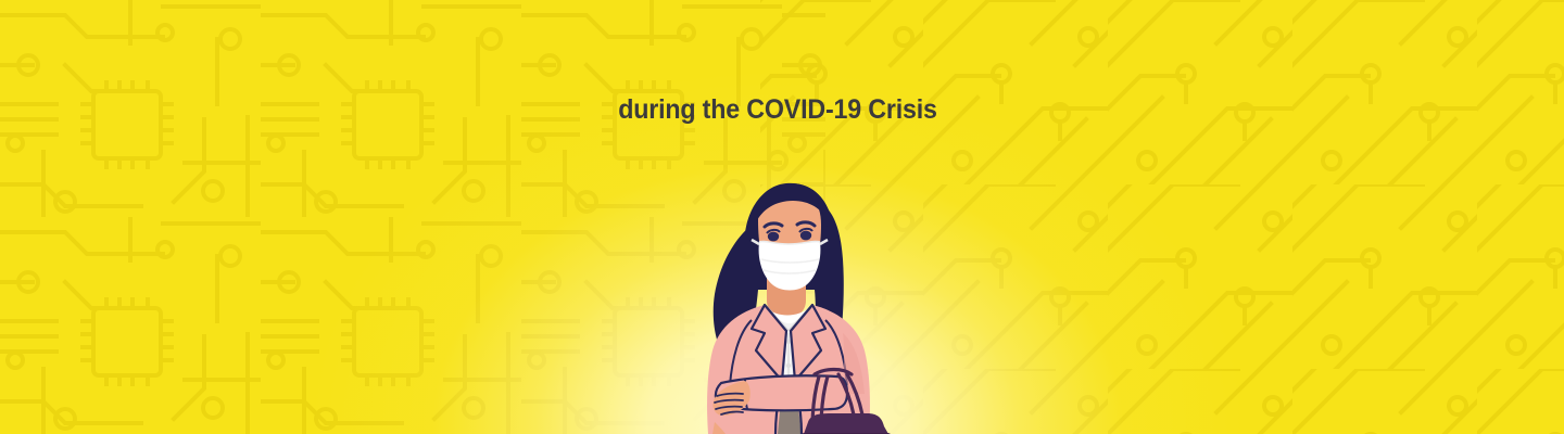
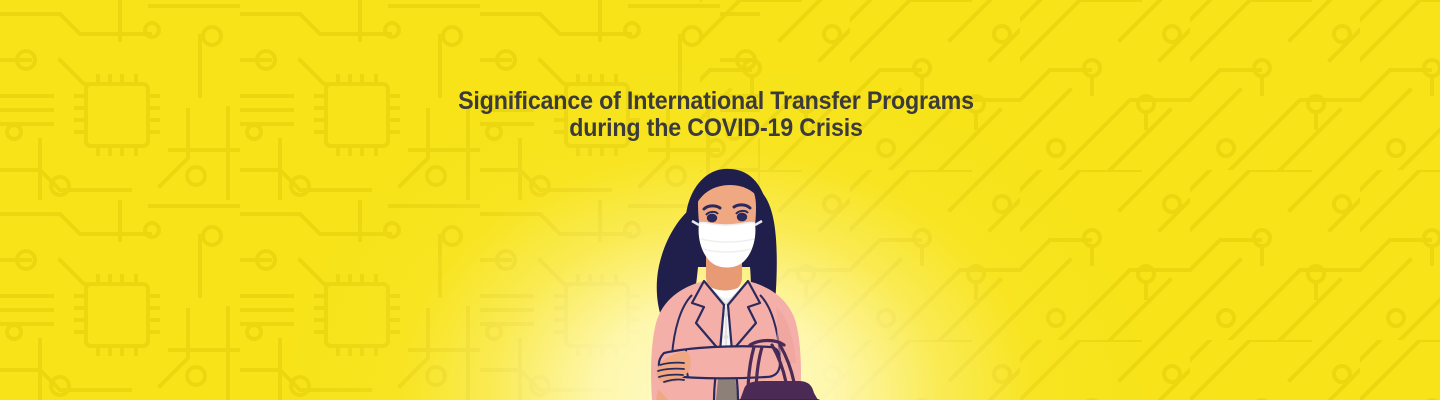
+ Significance of International Transfer Programs
  during the COVID-19 Crisis
